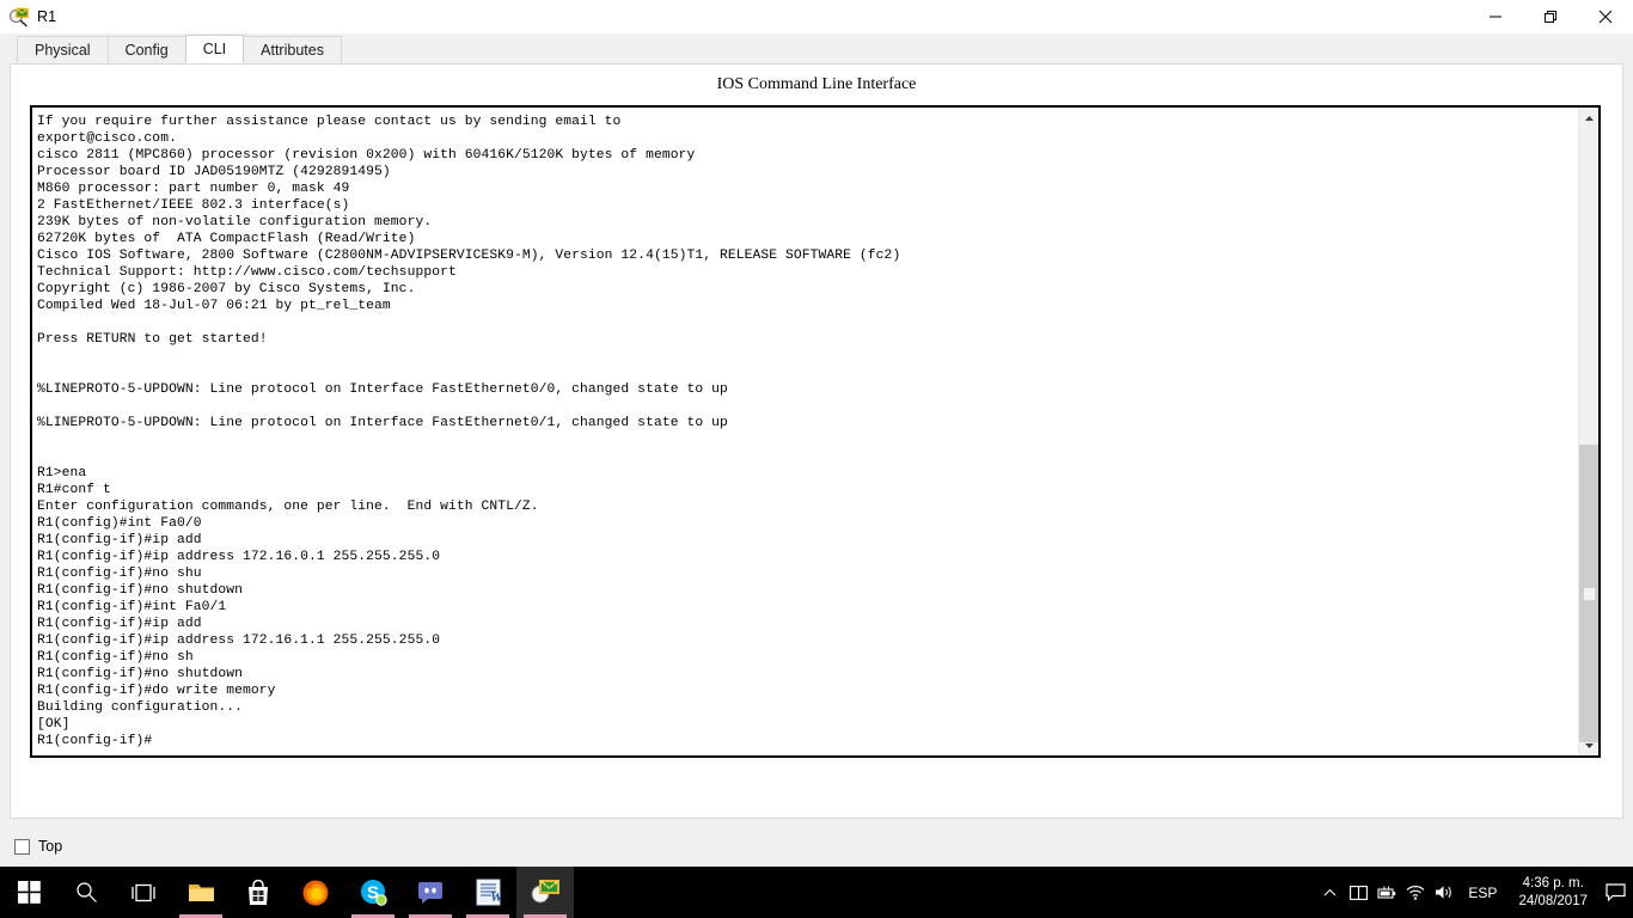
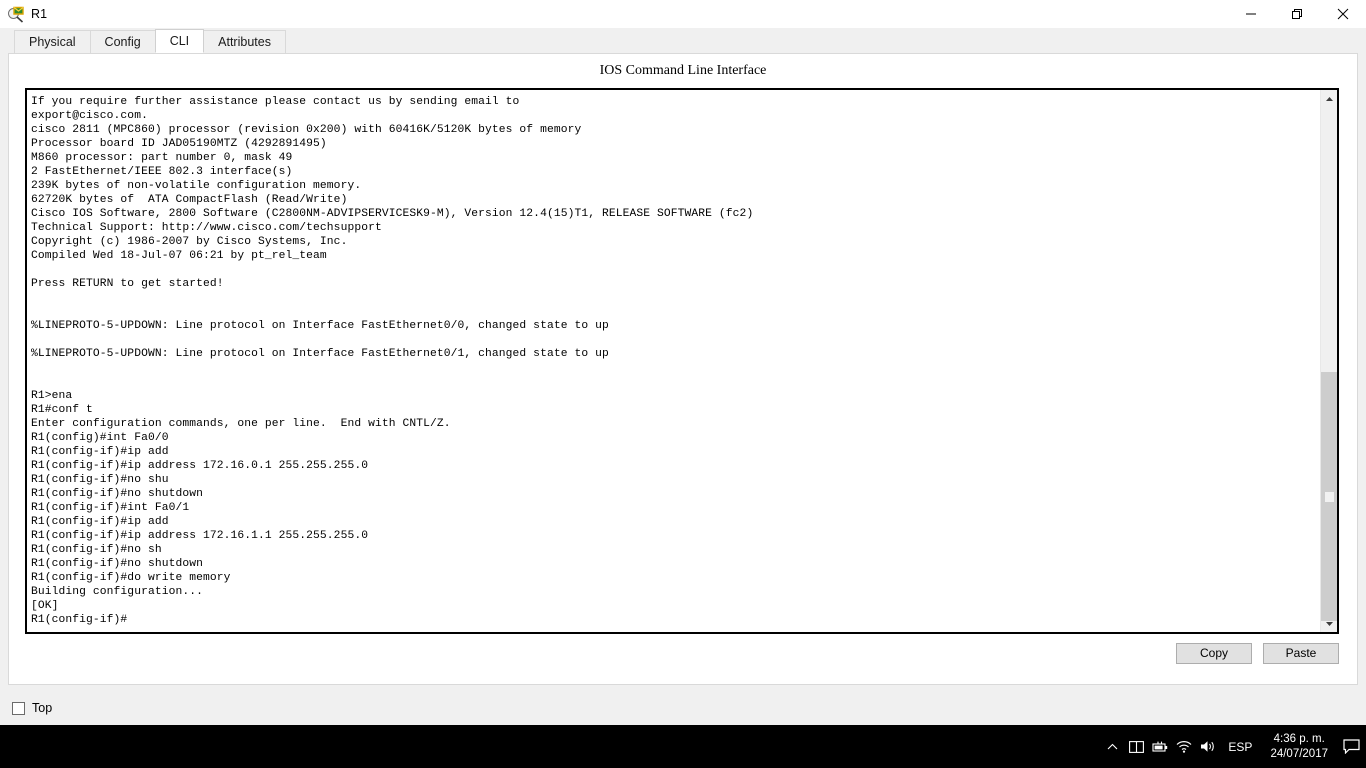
  R1
  Physical
  Config
  CLI
  Attributes
  IOS Command Line Interface
  If you require further assistance please contact us by sending email to
  export@cisco.com.
  cisco 2811 (MPC860) processor (revision 0x200) with 60416K/5120K bytes of memory
  Processor board ID JAD05190MTZ (4292891495)
  M860 processor: part number 0, mask 49
  2 FastEthernet/IEEE 802.3 interface(s)
  239K bytes of non-volatile configuration memory.
  62720K bytes of ATA CompactFlash (Read/Write)
  Cisco IOS Software, 2800 Software (C2800NM-ADVIPSERVICESK9-M), Version 12.4(15)T1, RELEASE SOFTWARE (fc2)
  Technical Support: http://www.cisco.com/techsupport
  Copyright (c) 1986-2007 by Cisco Systems, Inc.
  Compiled Wed 18-Jul-07 06:21 by pt_rel_team
  Press RETURN to get started!
  %LINEPROTO-5-UPDOWN: Line protocol on Interface FastEthernet0/0, changed state to up
  %LINEPROTO-5-UPDOWN: Line protocol on Interface FastEthernet0/1, changed state to up
  R1>ena
  R1#conf t
  Enter configuration commands, one per line. End with CNTL/Z.
  R1(config)#int Fa0/0
  R1(config-if)#ip add
  R1(config-if)#ip address 172.16.0.1 255.255.255.0
  R1(config-if)#no shu
  R1(config-if)#no shutdown
  R1(config-if)#int Fa0/1
  R1(config-if)#ip add
  R1(config-if)#ip address 172.16.1.1 255.255.255.0
  R1(config-if)#no sh
  R1(config-if)#no shutdown
  R1(config-if)#do write memory
  Building configuration...
  [OK]
  R1(config-if)#
+ Copy
+ Paste
  Top
- S
- W
  ESP
  4:36 p. m.
- 24/08/2017
+ 24/07/2017
